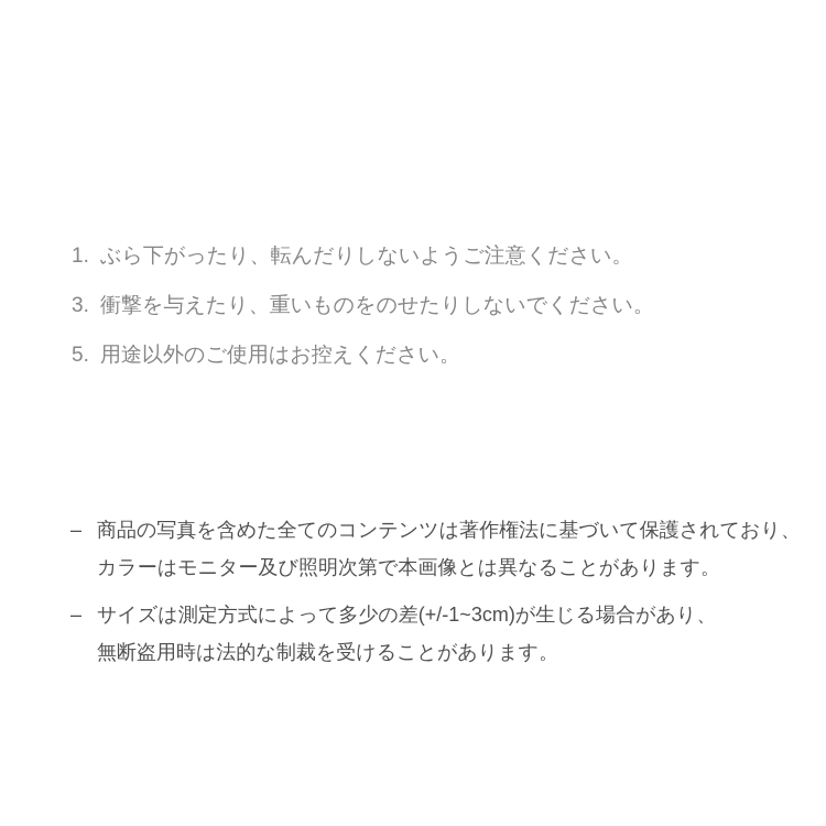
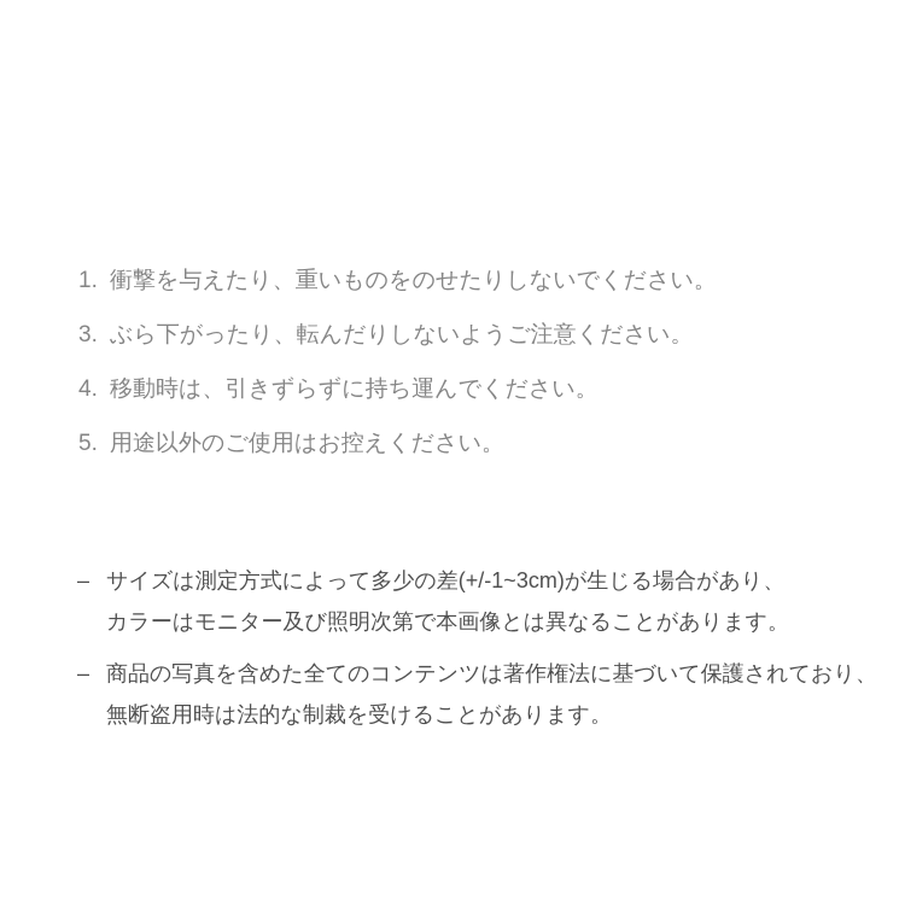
  1.
- ぶら下がったり、転んだりしないようご注意ください。
+ 衝撃を与えたり、重いものをのせたりしないでください。
  3.
- 衝撃を与えたり、重いものをのせたりしないでください。
+ ぶら下がったり、転んだりしないようご注意ください。
+ 4.
+ 移動時は、引きずらずに持ち運んでください。
  5.
  用途以外のご使用はお控えください。
  –
- 商品の写真を含めた全てのコンテンツは著作権法に基づいて保護されており、
+ サイズは測定方式によって多少の差(+/-1~3cm)が生じる場合があり、
  カラーはモニター及び照明次第で本画像とは異なることがあります。
  –
- サイズは測定方式によって多少の差(+/-1~3cm)が生じる場合があり、
+ 商品の写真を含めた全てのコンテンツは著作権法に基づいて保護されており、
  無断盗用時は法的な制裁を受けることがあります。
